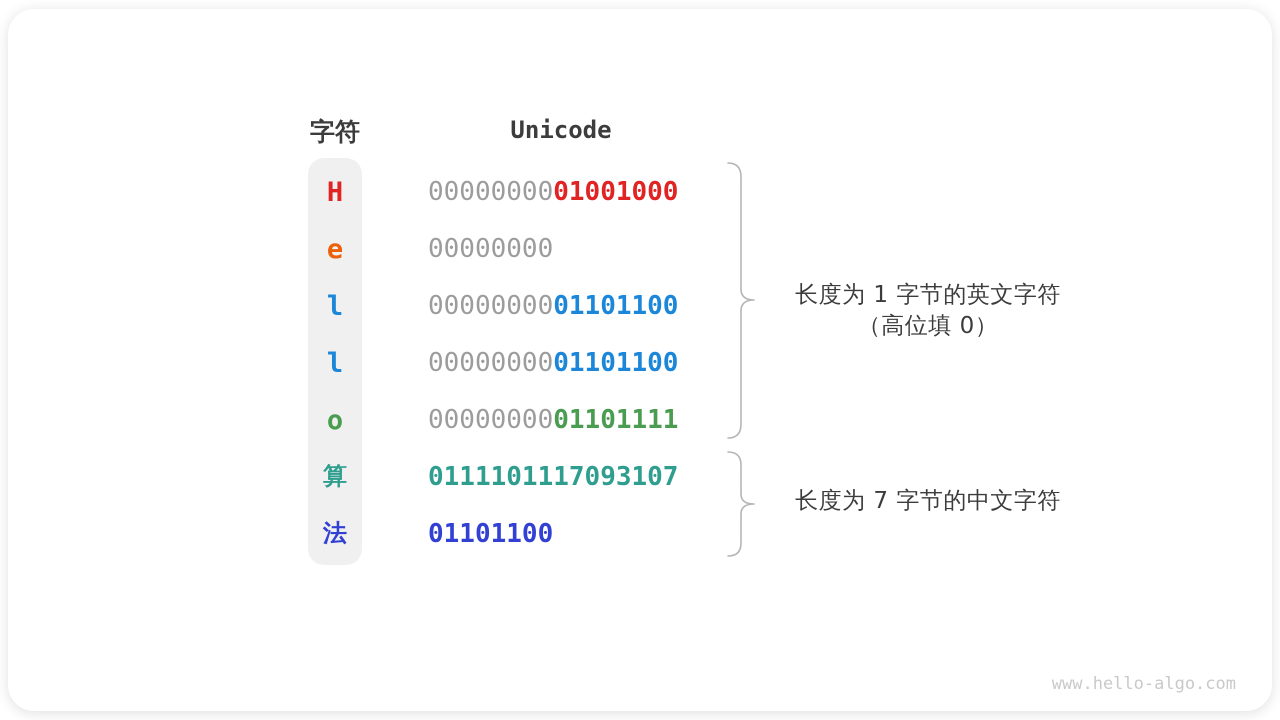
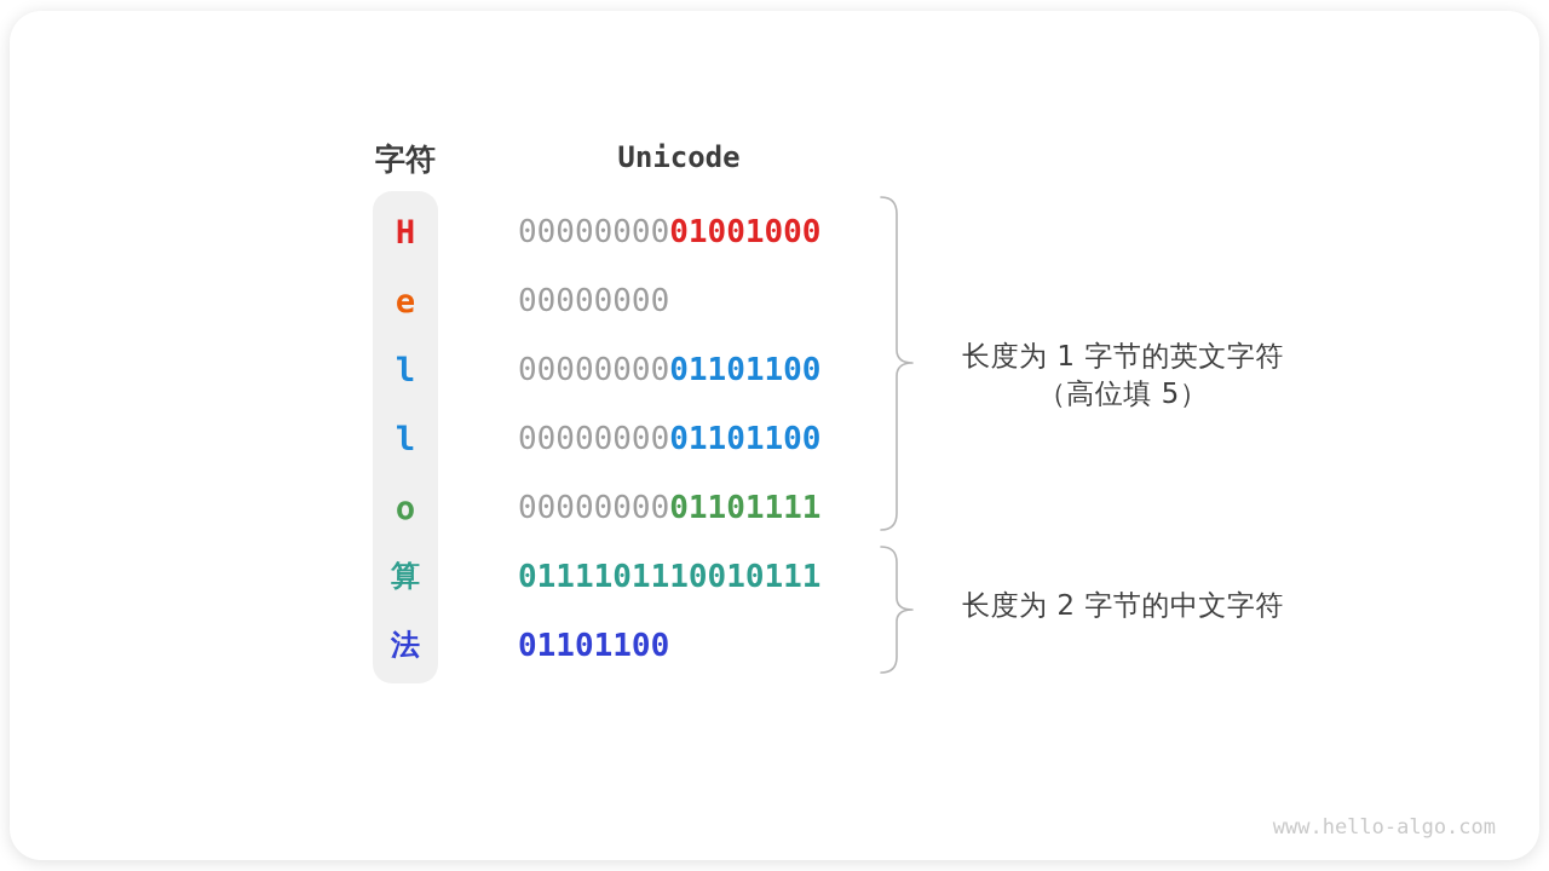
  字符
  Unicode
  H
  00000000
  01001000
  e
  00000000
  l
  00000000
  01101100
  l
  00000000
  01101100
  o
  00000000
  01101111
  算
  01111011
- 17093107
+ 10010111
  法
  01101100
  长度为 1 字节的英文字符
- （高位填 0）
+ （高位填 5）
- 长度为 7 字节的中文字符
+ 长度为 2 字节的中文字符
  www.hello-algo.com
